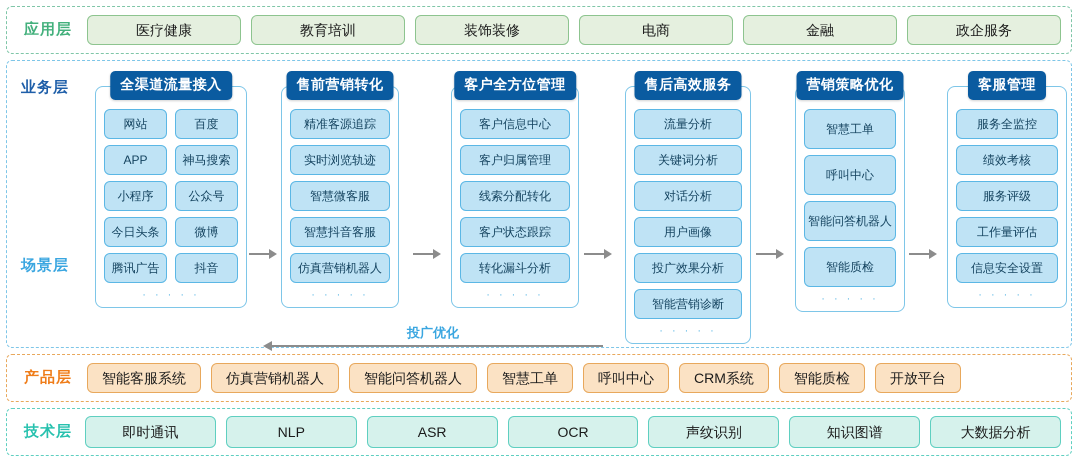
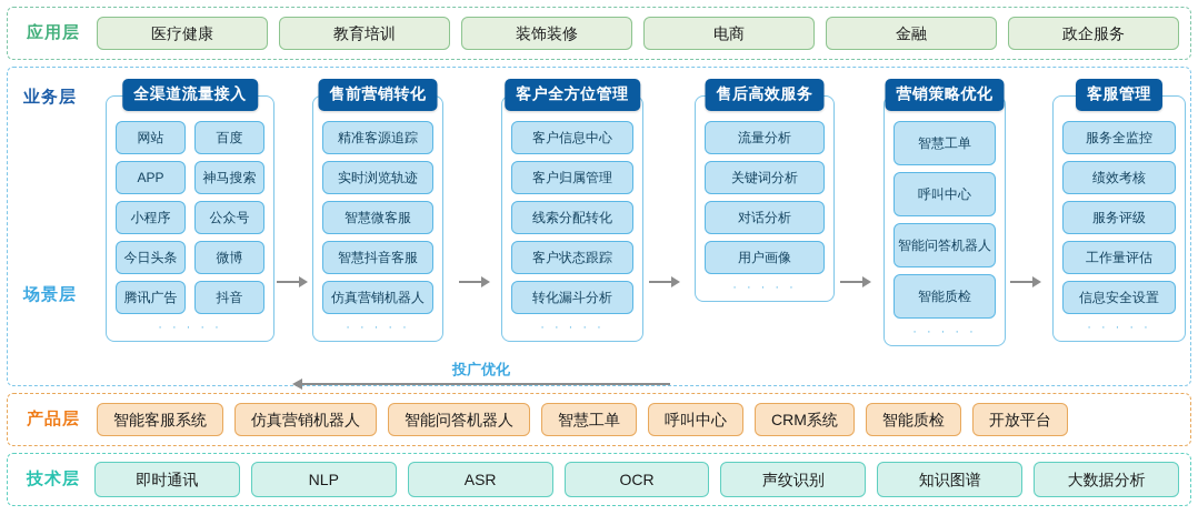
  应用层
  医疗健康
  教育培训
  装饰装修
  电商
  金融
  政企服务
  业务层
  场景层
  投广优化
  全渠道流量接入
  网站
  百度
  APP
  神马搜索
  小程序
  公众号
  今日头条
  微博
  腾讯广告
  抖音
  · · · · ·
  售前营销转化
  精准客源追踪
  实时浏览轨迹
  智慧微客服
  智慧抖音客服
  仿真营销机器人
  · · · · ·
  客户全方位管理
  客户信息中心
  客户归属管理
  线索分配转化
  客户状态跟踪
  转化漏斗分析
  · · · · ·
  售后高效服务
  流量分析
  关键词分析
  对话分析
  用户画像
- 投广效果分析
- 智能营销诊断
  · · · · ·
  营销策略优化
  智慧工单
  呼叫中心
  智能问答机器人
  智能质检
  · · · · ·
  客服管理
  服务全监控
  绩效考核
  服务评级
  工作量评估
  信息安全设置
  · · · · ·
  产品层
  智能客服系统
  仿真营销机器人
  智能问答机器人
  智慧工单
  呼叫中心
  CRM系统
  智能质检
  开放平台
  技术层
  即时通讯
  NLP
  ASR
  OCR
  声纹识别
  知识图谱
  大数据分析
